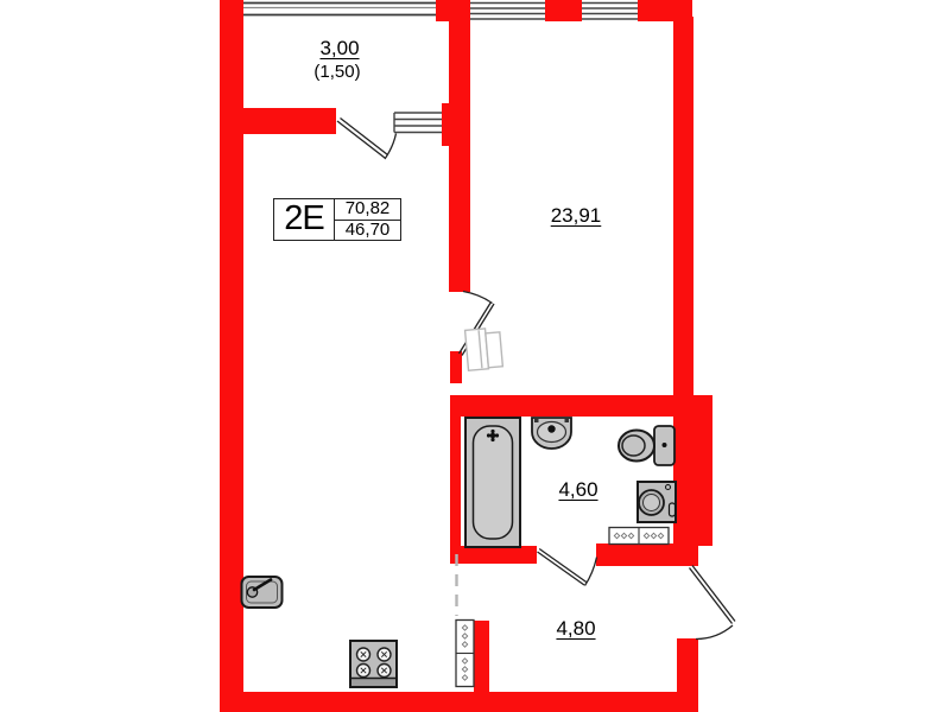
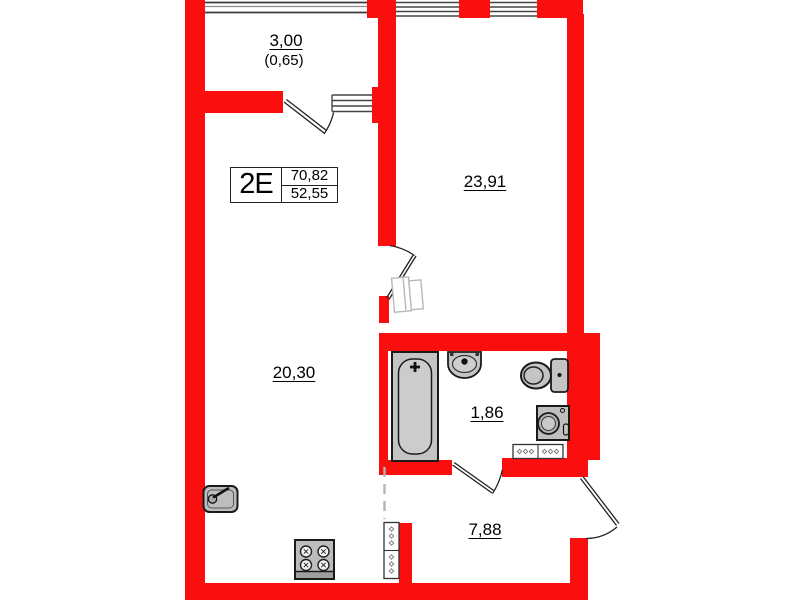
  3,00
- (1,50)
+ (0,65)
  23,91
+ 20,30
- 4,60
+ 1,86
- 4,80
+ 7,88
  2E
  70,82
- 46,70
+ 52,55
